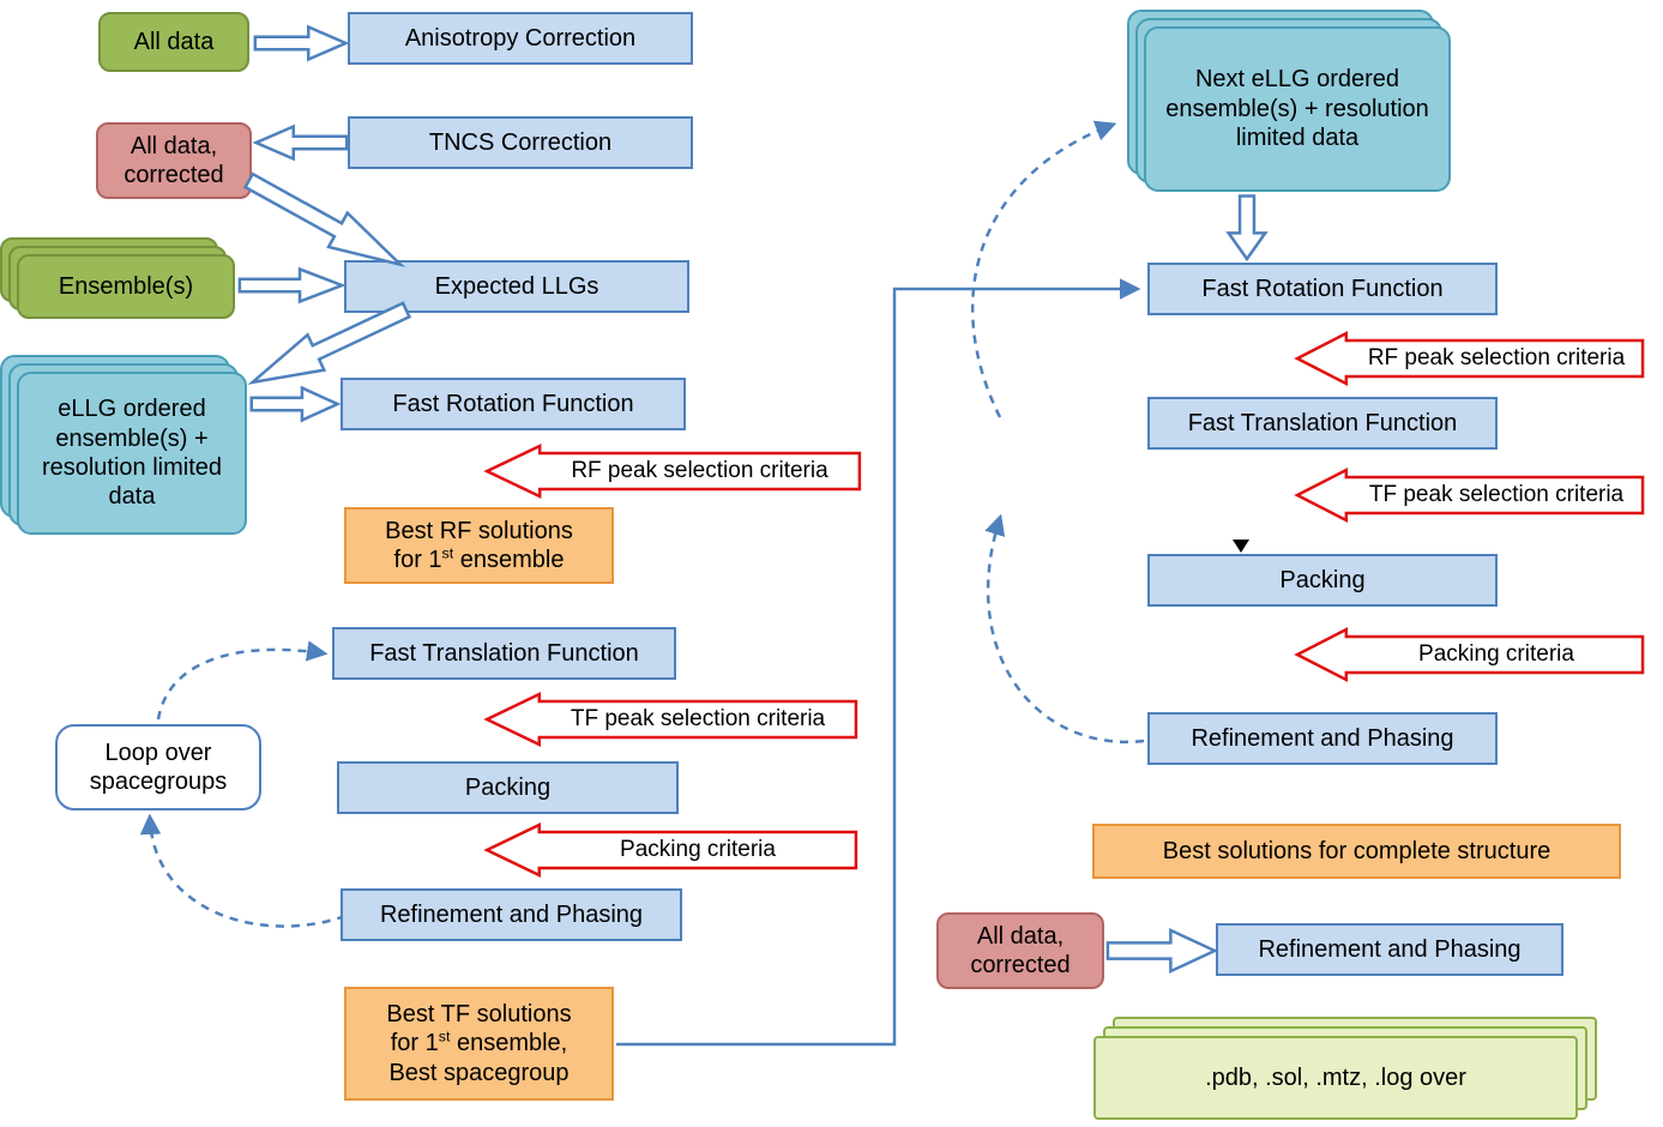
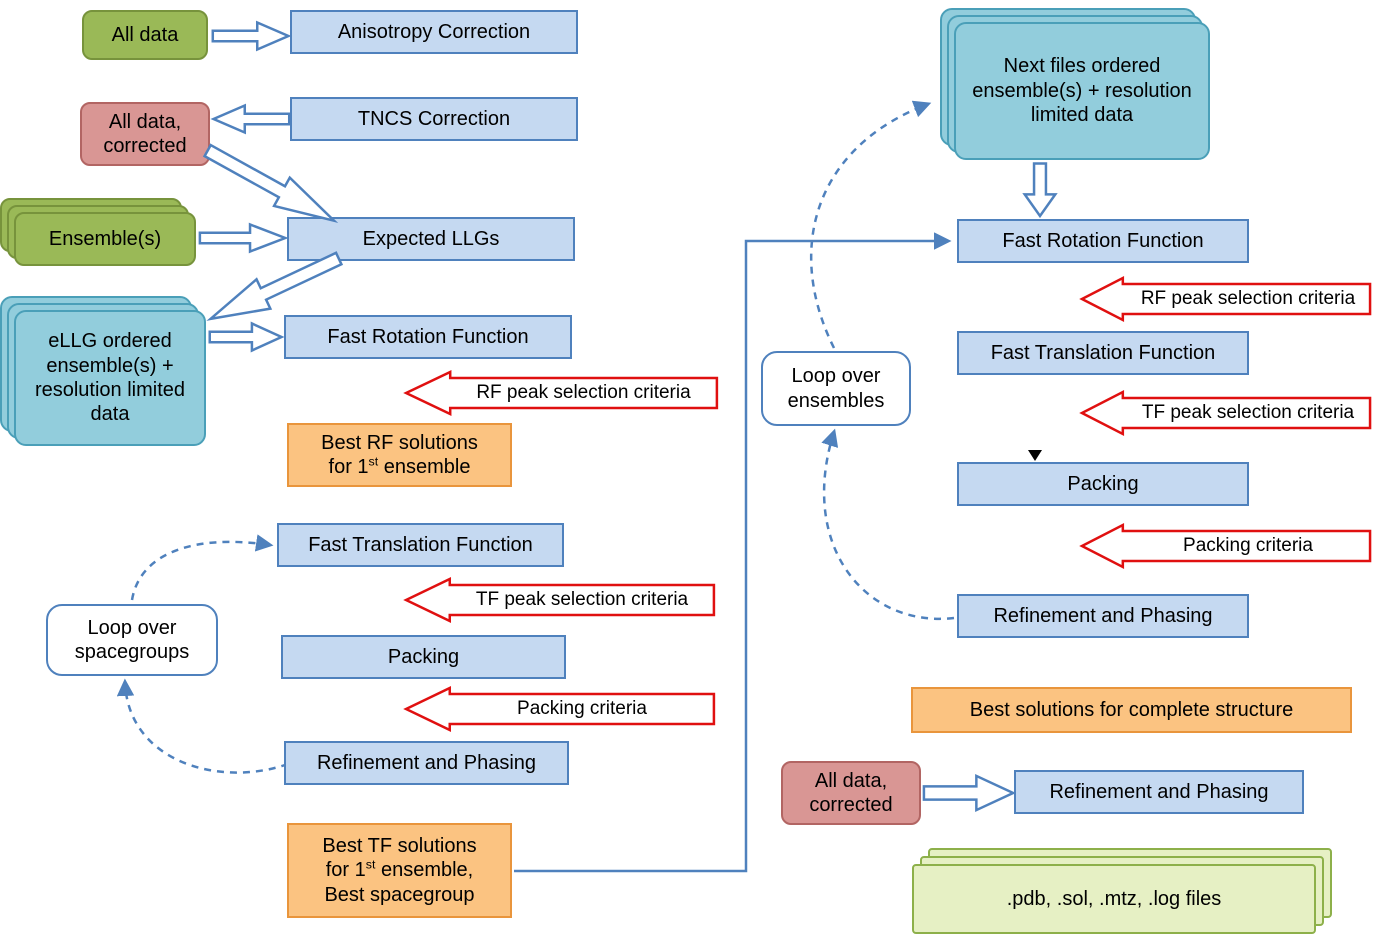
  All data
  Anisotropy Correction
  TNCS Correction
  All data, corrected
  Ensemble(s)
  Expected LLGs
  eLLG ordered ensemble(s) + resolution limited data
  Fast Rotation Function
  RF peak selection criteria
  Best RF solutions
  for 1st ensemble
  Fast Translation Function
  TF peak selection criteria
  Packing
  Packing criteria
  Refinement and Phasing
  Loop over spacegroups
  Best TF solutions
  for 1st ensemble,
  Best spacegroup
- Next eLLG ordered ensemble(s) + resolution limited data
+ Next files ordered ensemble(s) + resolution limited data
  Fast Rotation Function
  RF peak selection criteria
  Fast Translation Function
  TF peak selection criteria
  Packing
  Packing criteria
  Refinement and Phasing
+ Loop over ensembles
  Best solutions for complete structure
  All data, corrected
  Refinement and Phasing
- .pdb, .sol, .mtz, .log over
+ .pdb, .sol, .mtz, .log files
